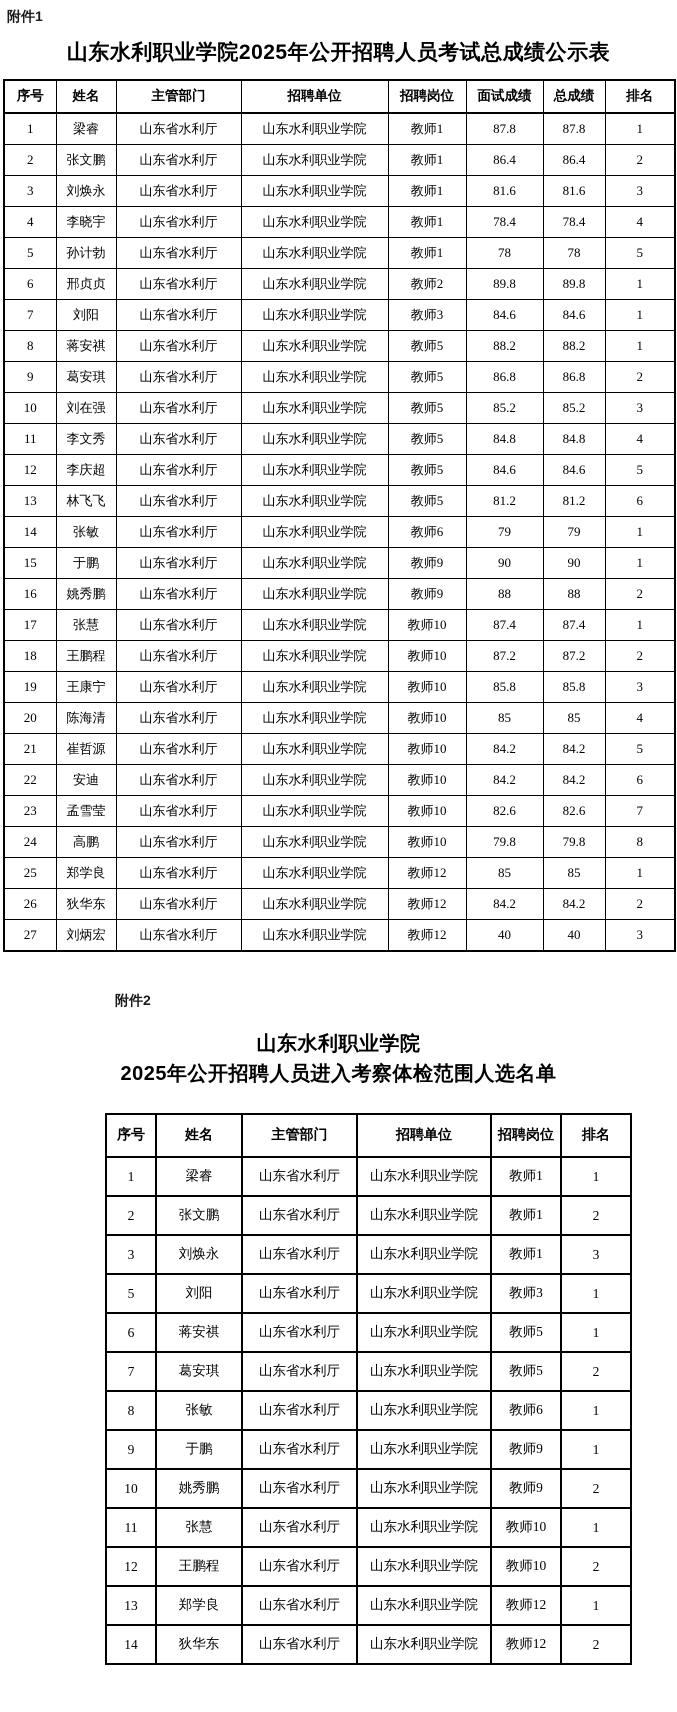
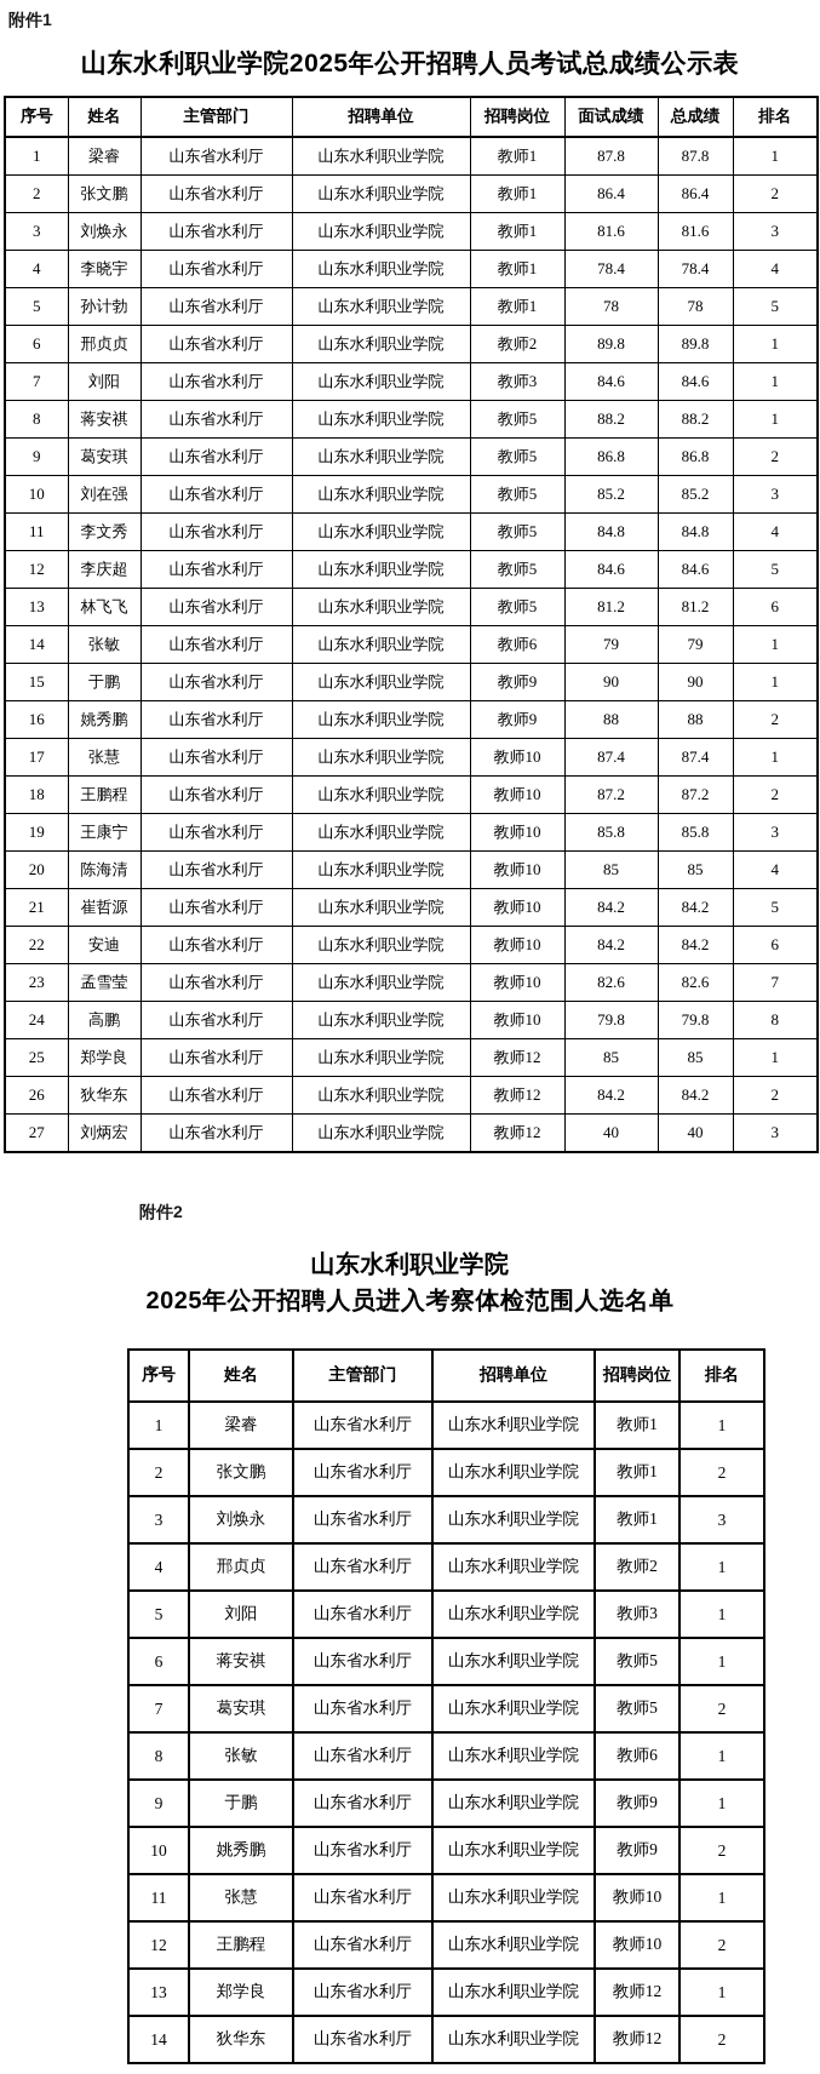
  附件1
  山东水利职业学院2025年公开招聘人员考试总成绩公示表
  序号	姓名	主管部门	招聘单位	招聘岗位	面试成绩	总成绩	排名
  1	梁睿	山东省水利厅	山东水利职业学院	教师1	87.8	87.8	1
  2	张文鹏	山东省水利厅	山东水利职业学院	教师1	86.4	86.4	2
  3	刘焕永	山东省水利厅	山东水利职业学院	教师1	81.6	81.6	3
  4	李晓宇	山东省水利厅	山东水利职业学院	教师1	78.4	78.4	4
  5	孙计勃	山东省水利厅	山东水利职业学院	教师1	78	78	5
  6	邢贞贞	山东省水利厅	山东水利职业学院	教师2	89.8	89.8	1
  7	刘阳	山东省水利厅	山东水利职业学院	教师3	84.6	84.6	1
  8	蒋安祺	山东省水利厅	山东水利职业学院	教师5	88.2	88.2	1
  9	葛安琪	山东省水利厅	山东水利职业学院	教师5	86.8	86.8	2
  10	刘在强	山东省水利厅	山东水利职业学院	教师5	85.2	85.2	3
  11	李文秀	山东省水利厅	山东水利职业学院	教师5	84.8	84.8	4
  12	李庆超	山东省水利厅	山东水利职业学院	教师5	84.6	84.6	5
  13	林飞飞	山东省水利厅	山东水利职业学院	教师5	81.2	81.2	6
  14	张敏	山东省水利厅	山东水利职业学院	教师6	79	79	1
  15	于鹏	山东省水利厅	山东水利职业学院	教师9	90	90	1
  16	姚秀鹏	山东省水利厅	山东水利职业学院	教师9	88	88	2
  17	张慧	山东省水利厅	山东水利职业学院	教师10	87.4	87.4	1
  18	王鹏程	山东省水利厅	山东水利职业学院	教师10	87.2	87.2	2
  19	王康宁	山东省水利厅	山东水利职业学院	教师10	85.8	85.8	3
  20	陈海清	山东省水利厅	山东水利职业学院	教师10	85	85	4
  21	崔哲源	山东省水利厅	山东水利职业学院	教师10	84.2	84.2	5
  22	安迪	山东省水利厅	山东水利职业学院	教师10	84.2	84.2	6
  23	孟雪莹	山东省水利厅	山东水利职业学院	教师10	82.6	82.6	7
  24	高鹏	山东省水利厅	山东水利职业学院	教师10	79.8	79.8	8
  25	郑学良	山东省水利厅	山东水利职业学院	教师12	85	85	1
  26	狄华东	山东省水利厅	山东水利职业学院	教师12	84.2	84.2	2
  27	刘炳宏	山东省水利厅	山东水利职业学院	教师12	40	40	3
  附件2
  山东水利职业学院
  2025年公开招聘人员进入考察体检范围人选名单
  序号	姓名	主管部门	招聘单位	招聘岗位	排名
  1	梁睿	山东省水利厅	山东水利职业学院	教师1	1
  2	张文鹏	山东省水利厅	山东水利职业学院	教师1	2
  3	刘焕永	山东省水利厅	山东水利职业学院	教师1	3
+ 4	邢贞贞	山东省水利厅	山东水利职业学院	教师2	1
  5	刘阳	山东省水利厅	山东水利职业学院	教师3	1
  6	蒋安祺	山东省水利厅	山东水利职业学院	教师5	1
  7	葛安琪	山东省水利厅	山东水利职业学院	教师5	2
  8	张敏	山东省水利厅	山东水利职业学院	教师6	1
  9	于鹏	山东省水利厅	山东水利职业学院	教师9	1
  10	姚秀鹏	山东省水利厅	山东水利职业学院	教师9	2
  11	张慧	山东省水利厅	山东水利职业学院	教师10	1
  12	王鹏程	山东省水利厅	山东水利职业学院	教师10	2
  13	郑学良	山东省水利厅	山东水利职业学院	教师12	1
  14	狄华东	山东省水利厅	山东水利职业学院	教师12	2
